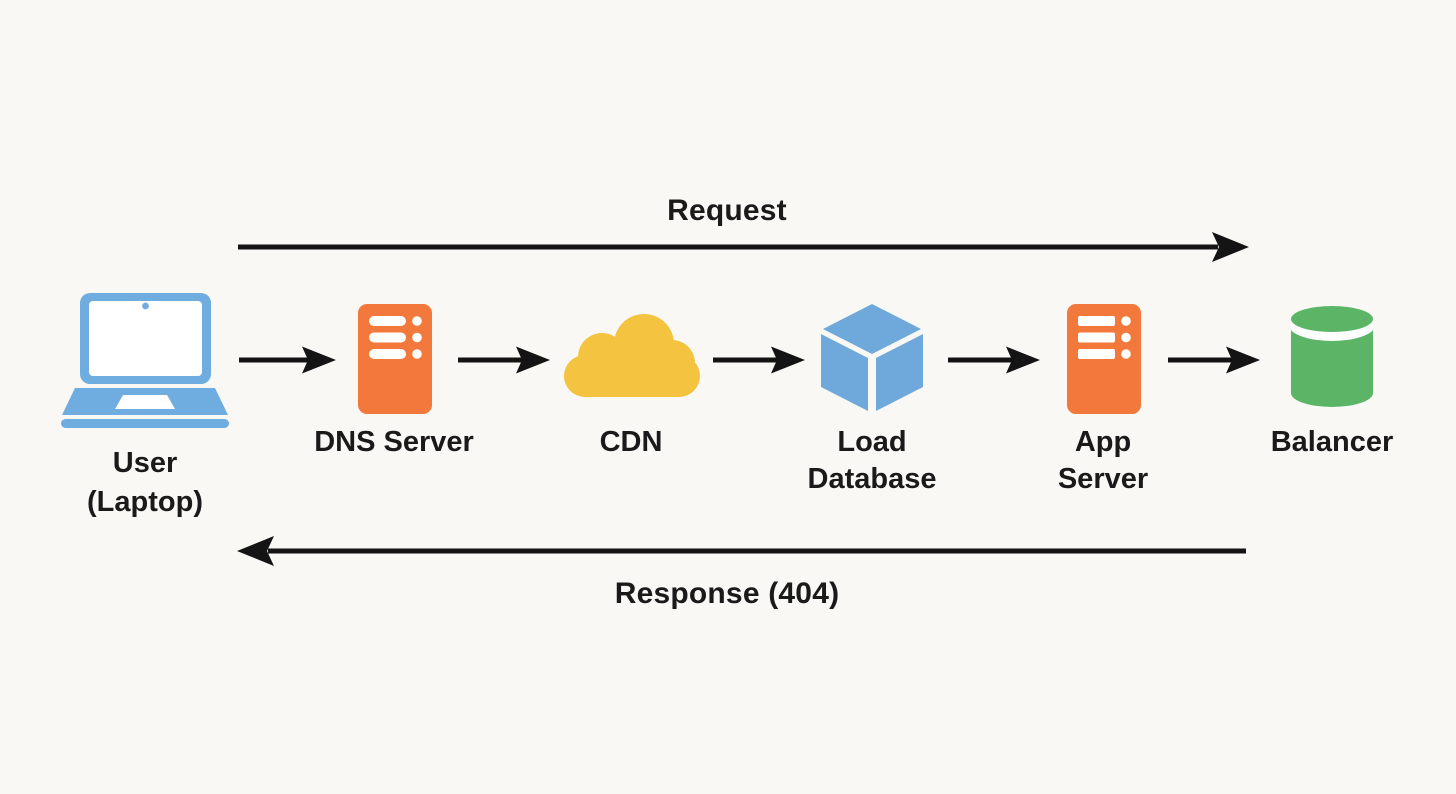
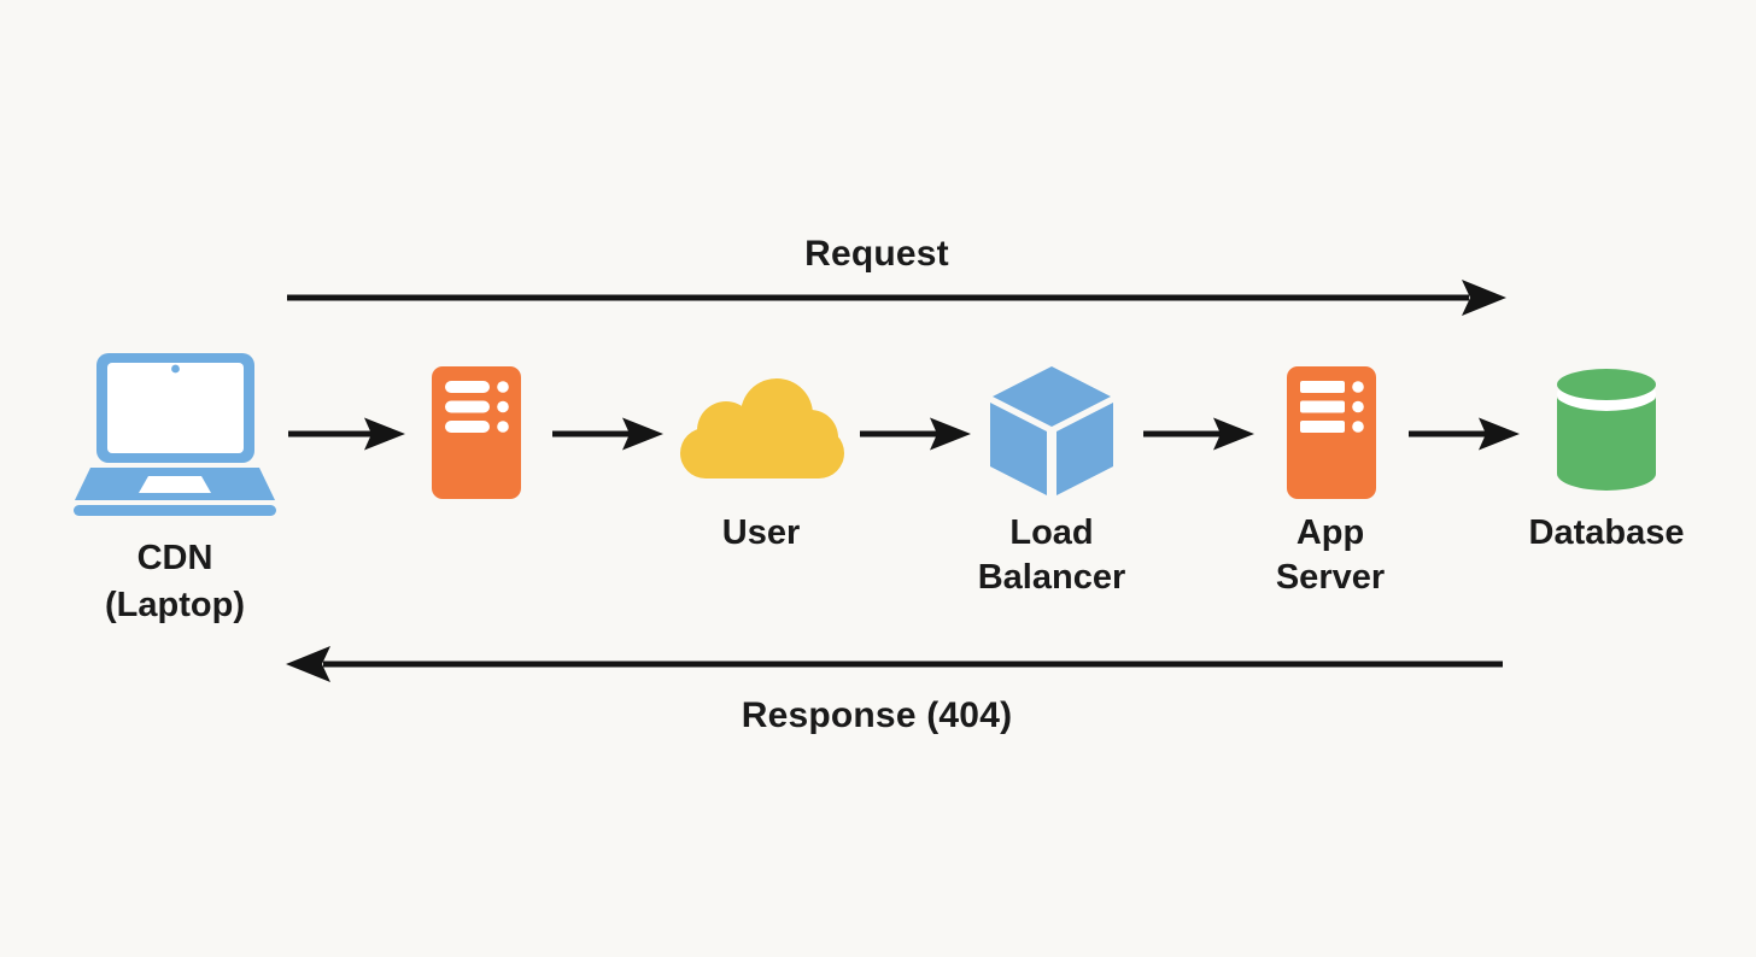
  Request
  Response (404)
- User
+ CDN
  (Laptop)
- DNS Server
- CDN
+ User
  Load
- Database
+ Balancer
  App
  Server
- Balancer
+ Database
